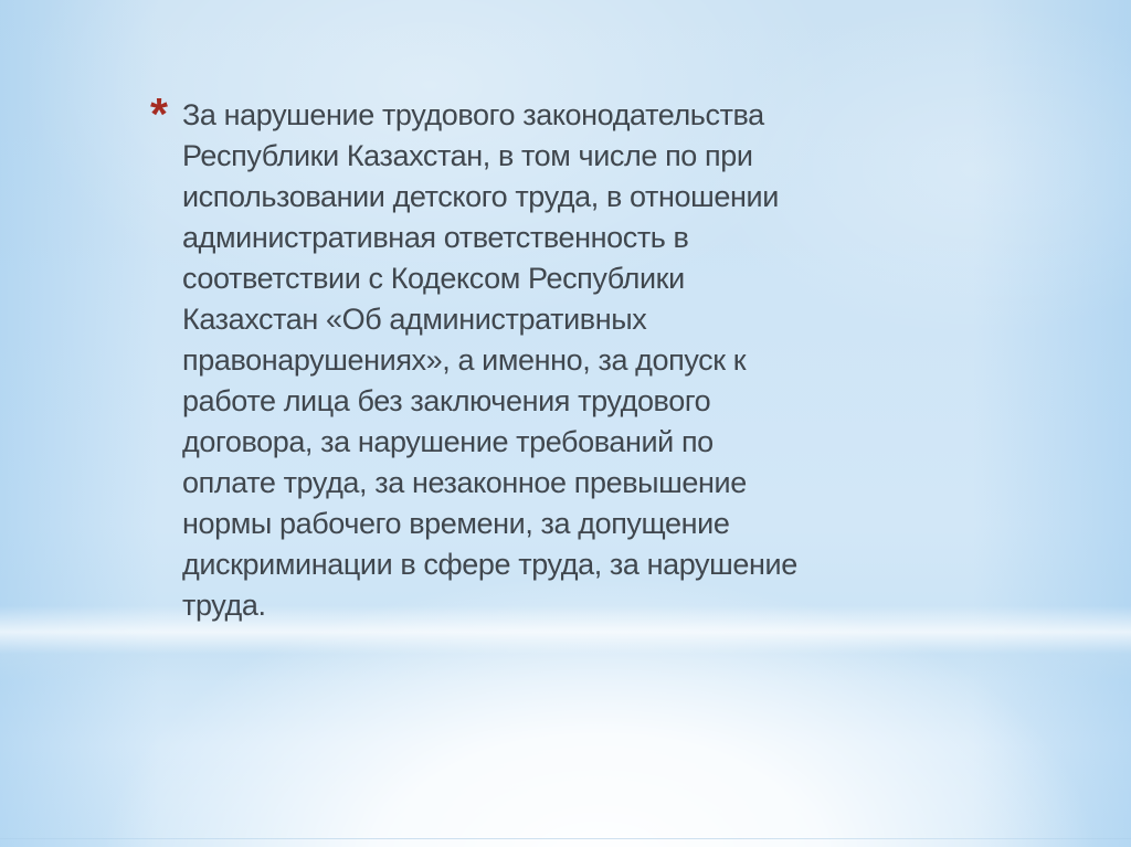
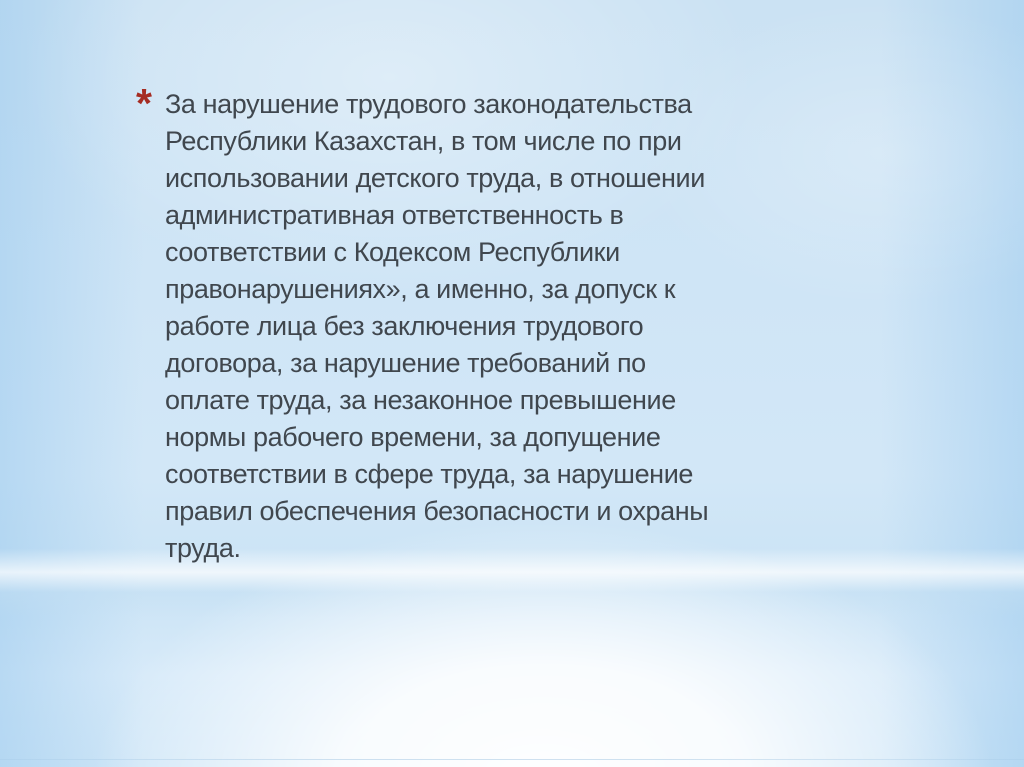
  *
  За нарушение трудового законодательства
  Республики Казахстан, в том числе по при
  использовании детского труда, в отношении
  административная ответственность в
  соответствии с Кодексом Республики
- Казахстан «Об административных
  правонарушениях», а именно, за допуск к
  работе лица без заключения трудового
  договора, за нарушение требований по
  оплате труда, за незаконное превышение
  нормы рабочего времени, за допущение
- дискриминации в сфере труда, за нарушение
+ соответствии в сфере труда, за нарушение
+ правил обеспечения безопасности и охраны
  труда.
